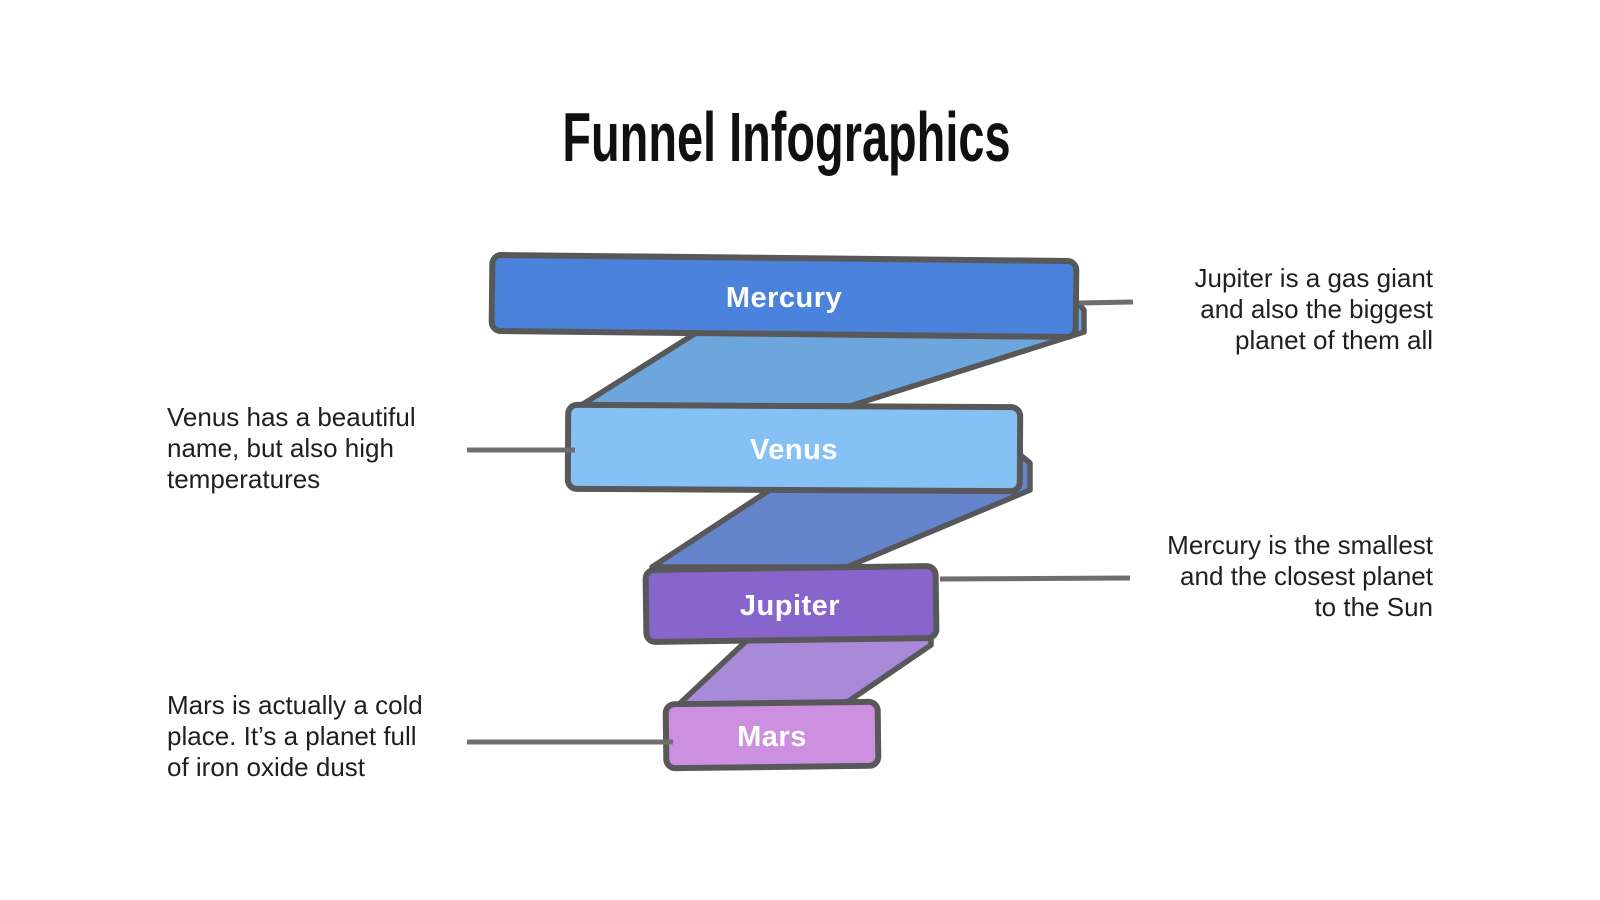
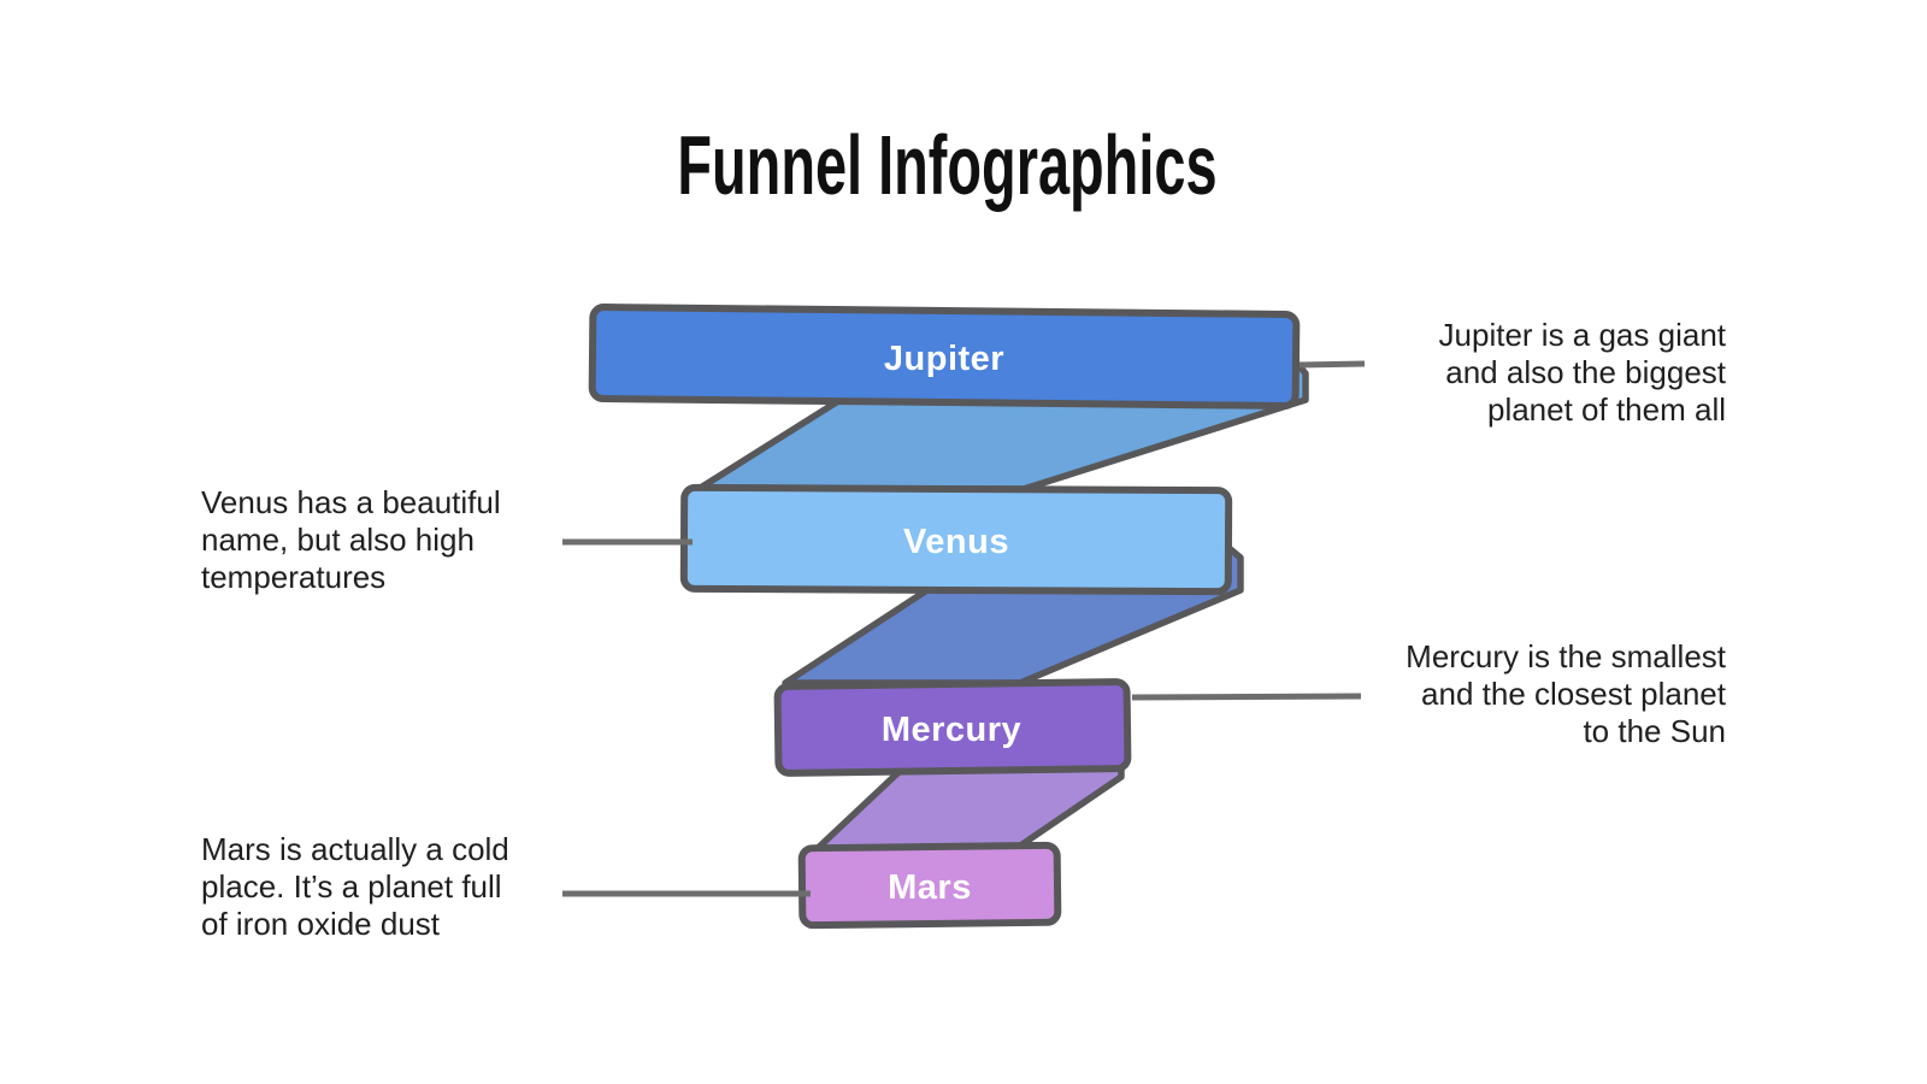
  Funnel Infographics
- Mercury
+ Jupiter
  Venus
- Jupiter
+ Mercury
  Mars
  Jupiter is a gas giant
  and also the biggest
  planet of them all
  Venus has a beautiful
  name, but also high
  temperatures
  Mercury is the smallest
  and the closest planet
  to the Sun
  Mars is actually a cold
  place. It’s a planet full
  of iron oxide dust
